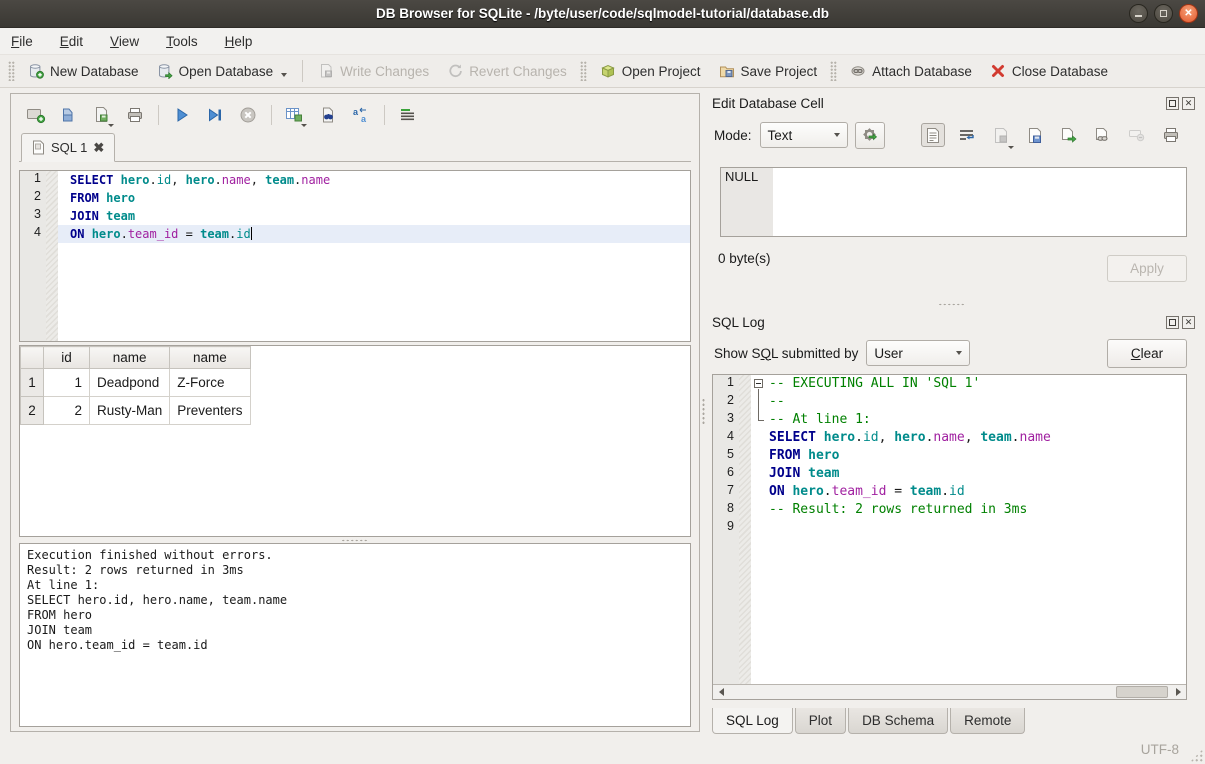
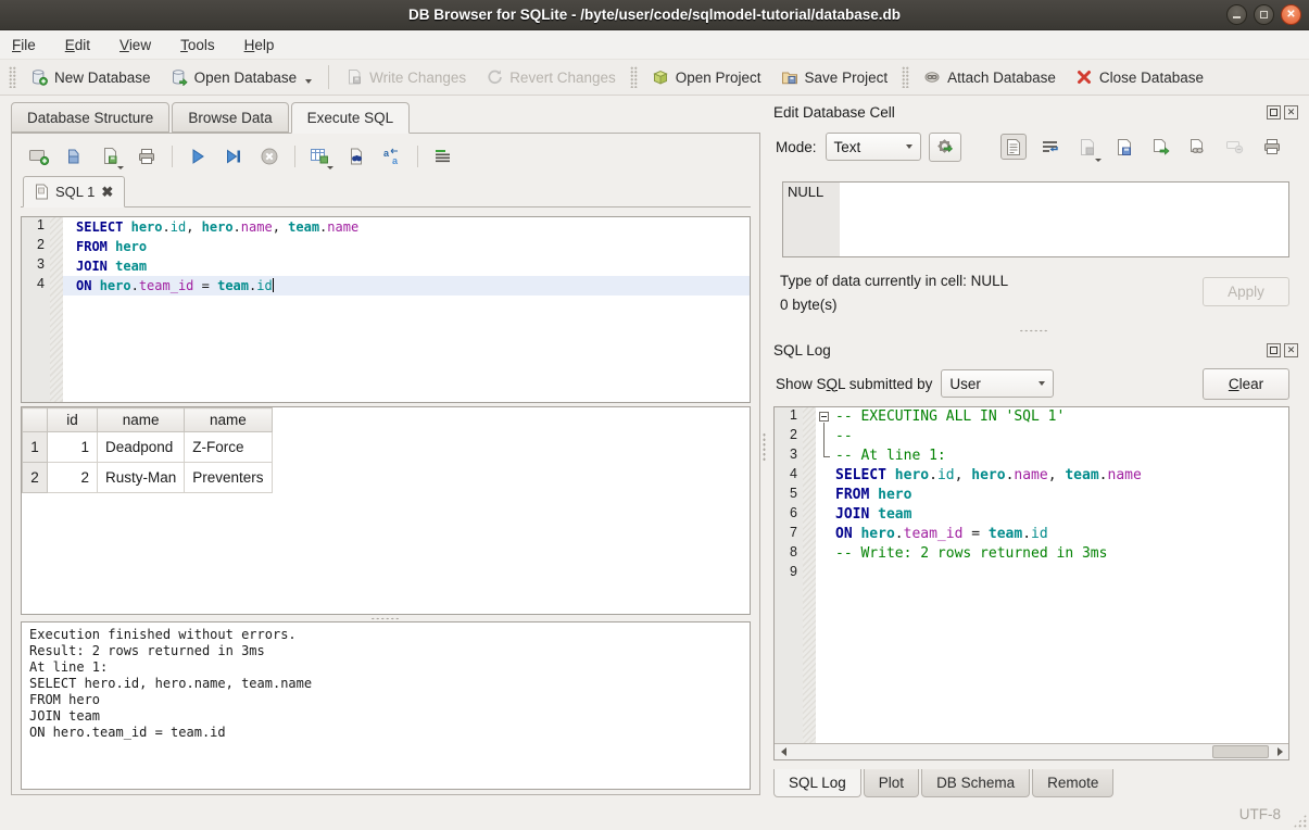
  DB Browser for SQLite - /byte/user/code/sqlmodel-tutorial/database.db
  ✕
  File
  Edit
  View
  Tools
  Help
  New Database
  Open Database
  Write Changes
  Revert Changes
  Open Project
  Save Project
  Attach Database
  Close Database
+ Database Structure
+ Browse Data
+ Execute SQL
  a
  a
  SQL 1
  ✖
  1
  SELECT hero.id, hero.name, team.name
  2
  FROM hero
  3
  JOIN team
  4
  ON hero.team_id = team.id
  	id	name	name
  1	1	Deadpond	Z-Force
  2	2	Rusty-Man	Preventers
  Execution finished without errors.
  Result: 2 rows returned in 3ms
  At line 1:
  SELECT hero.id, hero.name, team.name
  FROM hero
  JOIN team
  ON hero.team_id = team.id
  Edit Database Cell
  ✕
  Mode:
  Text
  NULL
+ Type of data currently in cell: NULL
  0 byte(s)
  Apply
  SQL Log
  ✕
  Show SQL submitted by
  User
  C
  lear
  1
  -- EXECUTING ALL IN 'SQL 1'
  2
  --
  3
  -- At line 1:
  4
  SELECT hero.id, hero.name, team.name
  5
  FROM hero
  6
  JOIN team
  7
  ON hero.team_id = team.id
  8
- -- Result: 2 rows returned in 3ms
+ -- Write: 2 rows returned in 3ms
  9
  SQL Log
  Plot
  DB Schema
  Remote
  UTF-8
